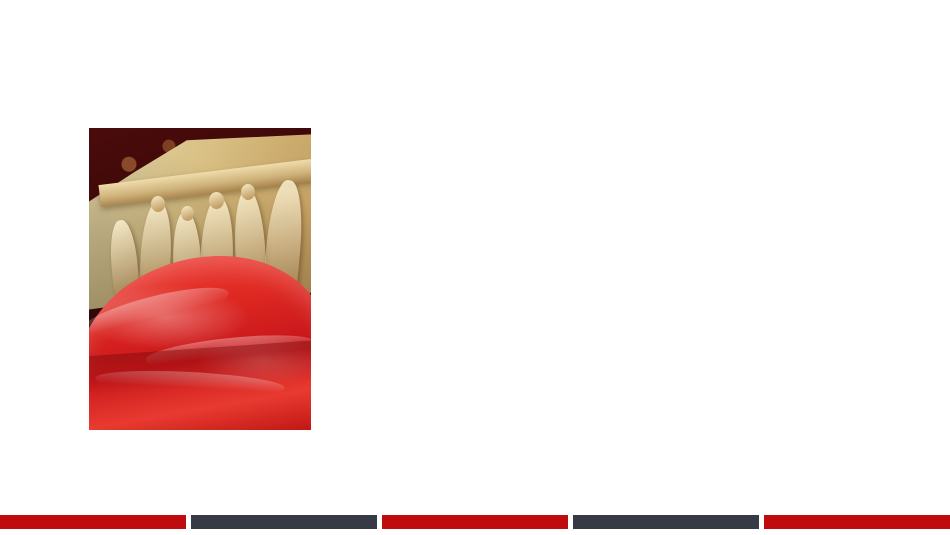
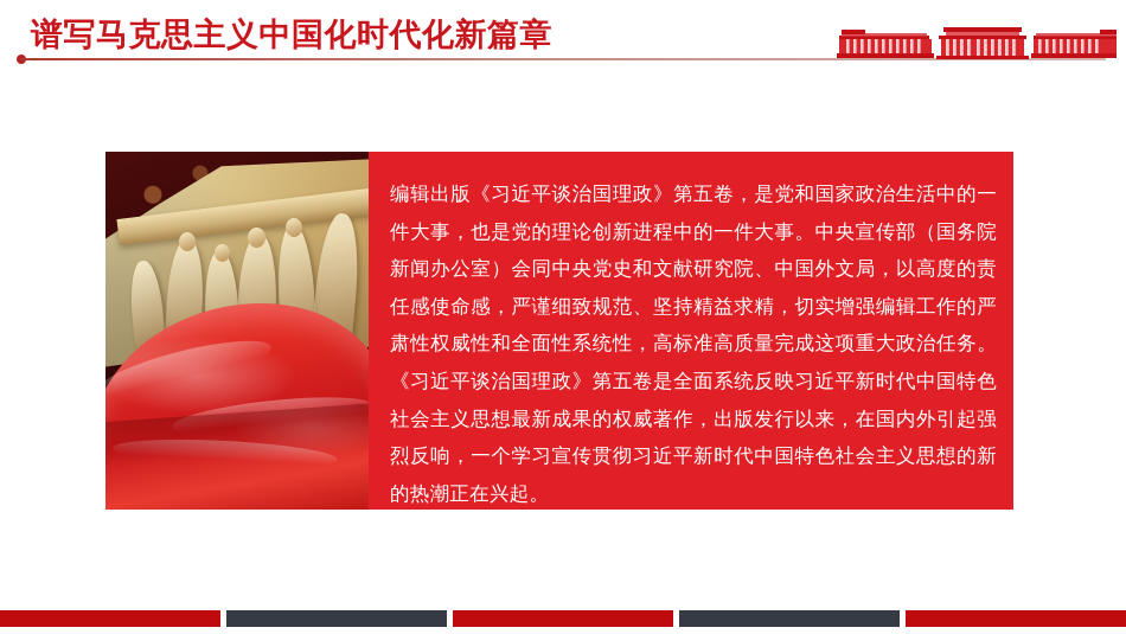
+ 谱写马克思主义中国化时代化新篇章
+ 编辑出版《习近平谈治国理政》第五卷，是党和国家政治生活中的一件大事，也是党的理论创新进程中的一件大事。中央宣传部（国务院新闻办公室）会同中央党史和文献研究院、中国外文局，以高度的责任感使命感，严谨细致规范、坚持精益求精，切实增强编辑工作的严肃性权威性和全面性系统性，高标准高质量完成这项重大政治任务。《习近平谈治国理政》第五卷是全面系统反映习近平新时代中国特色社会主义思想最新成果的权威著作，出版发行以来，在国内外引起强烈反响，一个学习宣传贯彻习近平新时代中国特色社会主义思想的新的热潮正在兴起。
